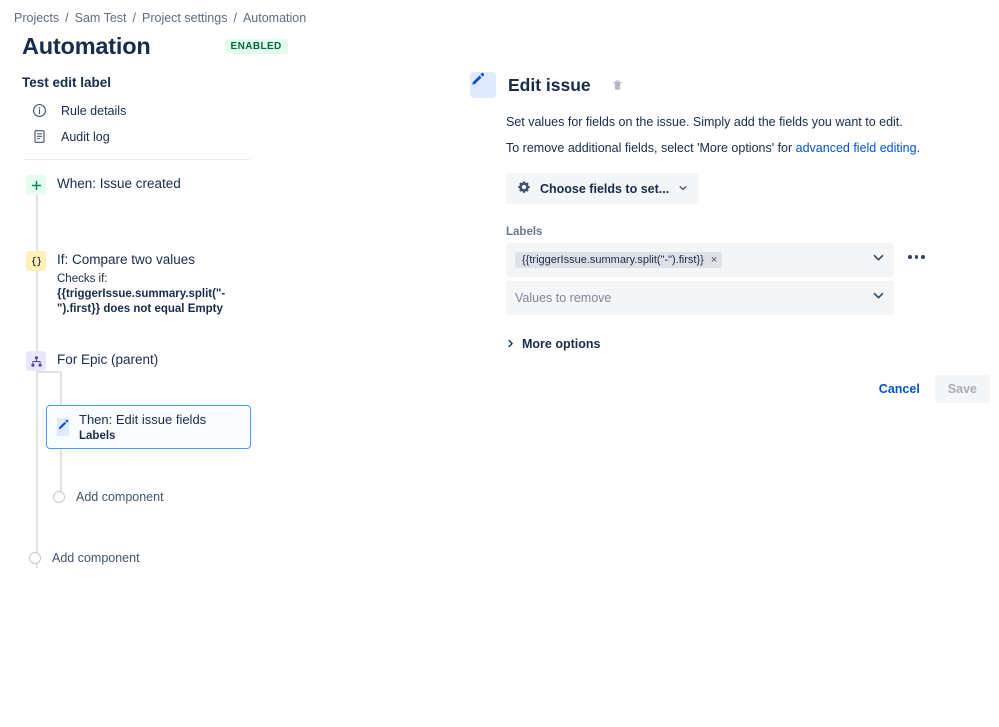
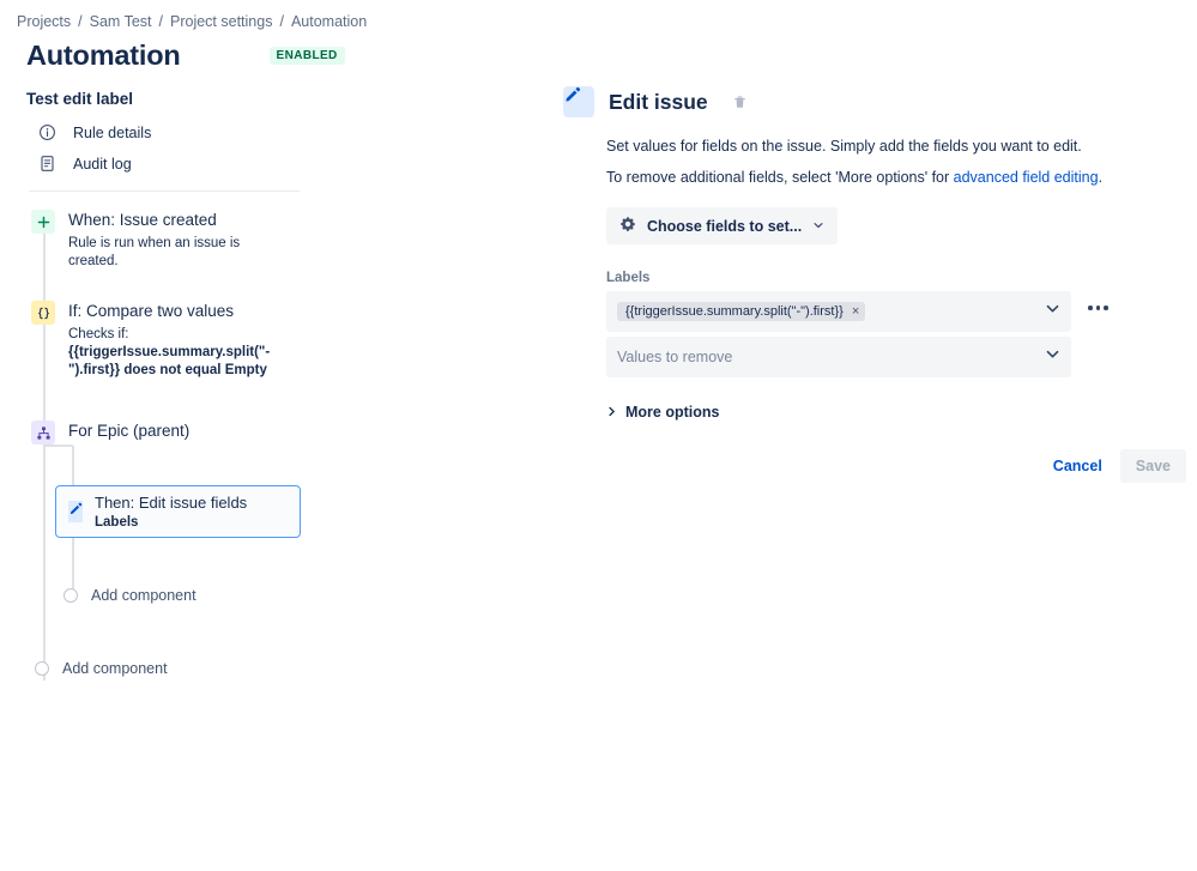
  Projects
  /
  Sam Test
  /
  Project settings
  /
  Automation
  Automation
  ENABLED
  Test edit label
  Rule details
  Audit log
  When: Issue created
+ Rule is run when an issue is created.
  If: Compare two values
  Checks if:
  {{triggerIssue.summary.split("-").first}} does not equal Empty
  For Epic (parent)
  Then: Edit issue fields
  Labels
  Add component
  Add component
  Edit issue
  Set values for fields on the issue. Simply add the fields you want to edit.
  To remove additional fields, select 'More options' for advanced field editing.
  Choose fields to set...
  Labels
  {{triggerIssue.summary.split("-").first}}
  ×
  Values to remove
  More options
  Cancel
  Save
